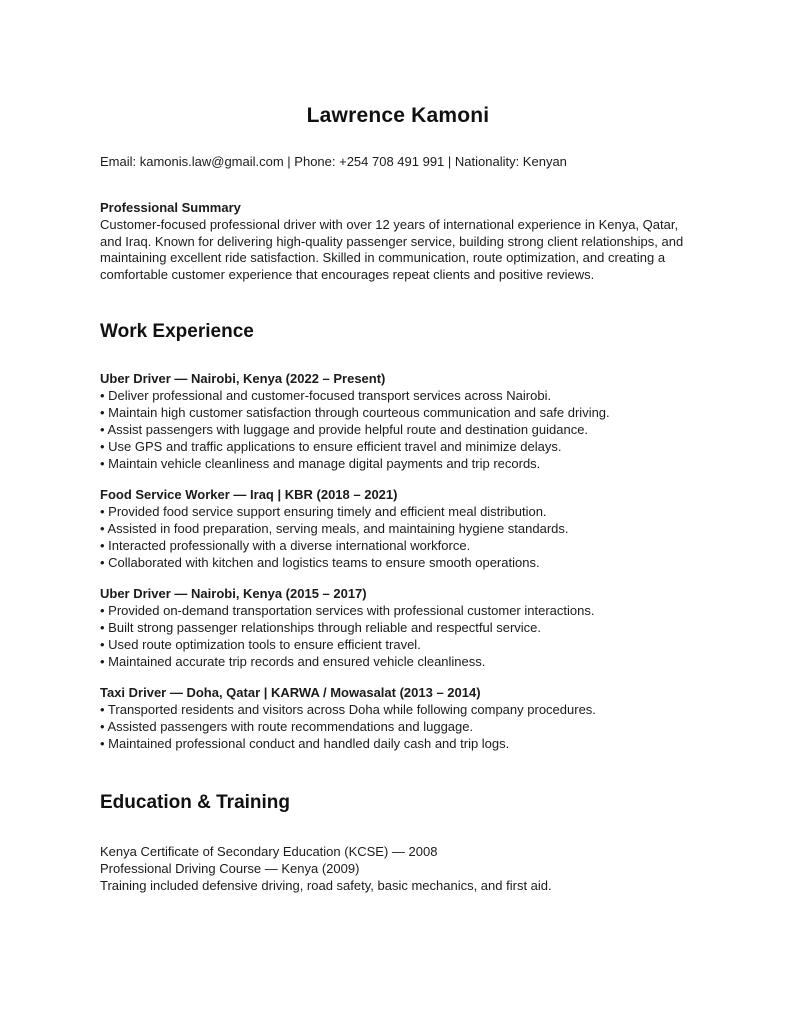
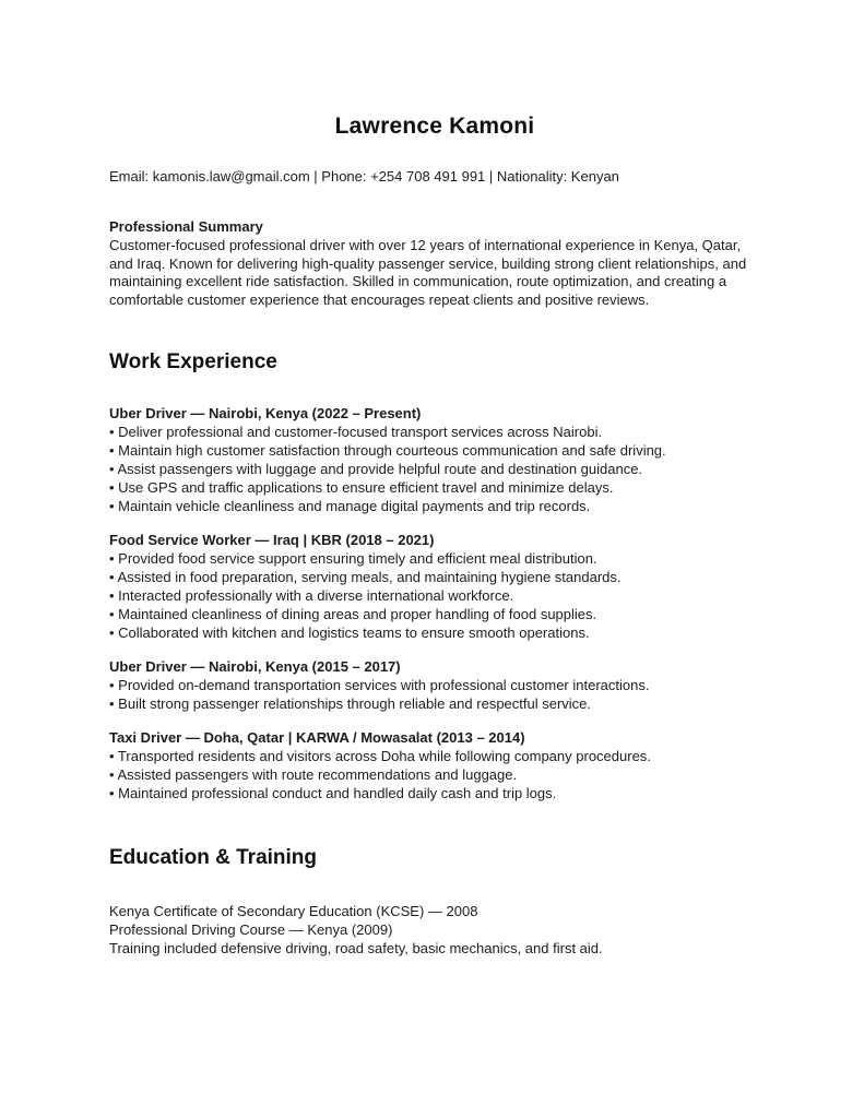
  Lawrence Kamoni
  Email: kamonis.law@gmail.com | Phone: +254 708 491 991 | Nationality: Kenyan
  Professional Summary
  Customer-focused professional driver with over 12 years of international experience in Kenya, Qatar, and Iraq. Known for delivering high-quality passenger service, building strong client relationships, and maintaining excellent ride satisfaction. Skilled in communication, route optimization, and creating a comfortable customer experience that encourages repeat clients and positive reviews.
  Work Experience
  Uber Driver — Nairobi, Kenya (2022 – Present)
  • Deliver professional and customer-focused transport services across Nairobi.
  • Maintain high customer satisfaction through courteous communication and safe driving.
  • Assist passengers with luggage and provide helpful route and destination guidance.
  • Use GPS and traffic applications to ensure efficient travel and minimize delays.
  • Maintain vehicle cleanliness and manage digital payments and trip records.
  Food Service Worker — Iraq | KBR (2018 – 2021)
  • Provided food service support ensuring timely and efficient meal distribution.
  • Assisted in food preparation, serving meals, and maintaining hygiene standards.
  • Interacted professionally with a diverse international workforce.
+ • Maintained cleanliness of dining areas and proper handling of food supplies.
  • Collaborated with kitchen and logistics teams to ensure smooth operations.
  Uber Driver — Nairobi, Kenya (2015 – 2017)
  • Provided on-demand transportation services with professional customer interactions.
  • Built strong passenger relationships through reliable and respectful service.
- • Used route optimization tools to ensure efficient travel.
- • Maintained accurate trip records and ensured vehicle cleanliness.
  Taxi Driver — Doha, Qatar | KARWA / Mowasalat (2013 – 2014)
  • Transported residents and visitors across Doha while following company procedures.
  • Assisted passengers with route recommendations and luggage.
  • Maintained professional conduct and handled daily cash and trip logs.
  Education & Training
  Kenya Certificate of Secondary Education (KCSE) — 2008
  Professional Driving Course — Kenya (2009)
  Training included defensive driving, road safety, basic mechanics, and first aid.
